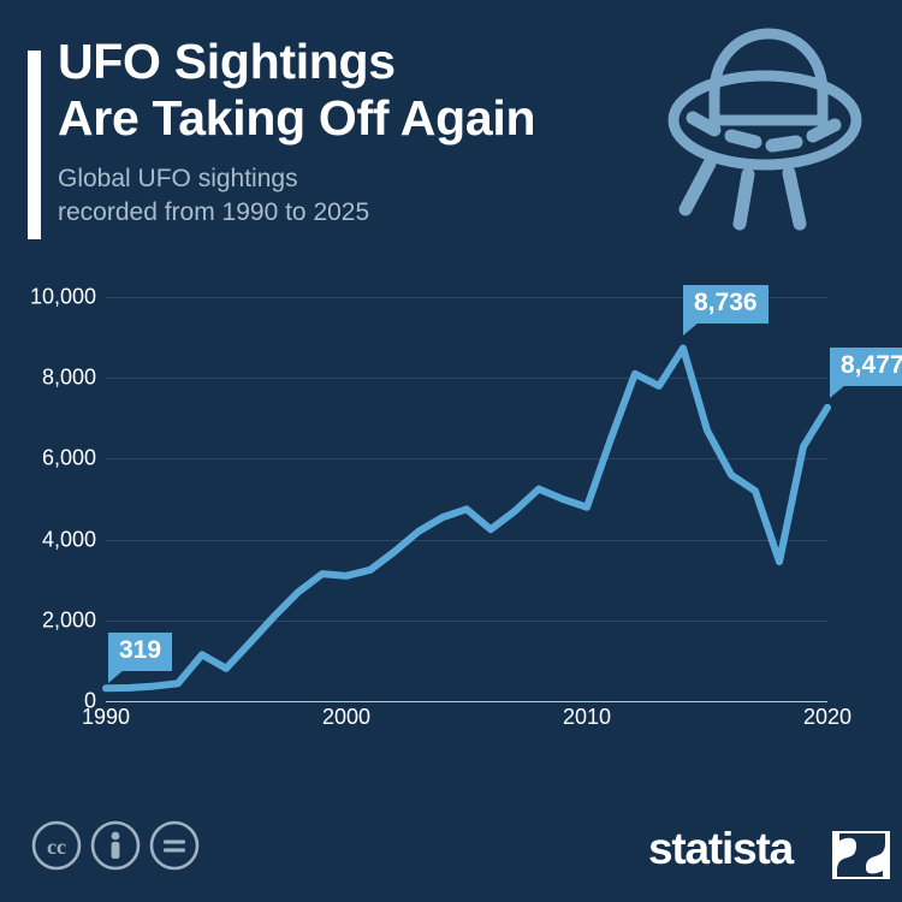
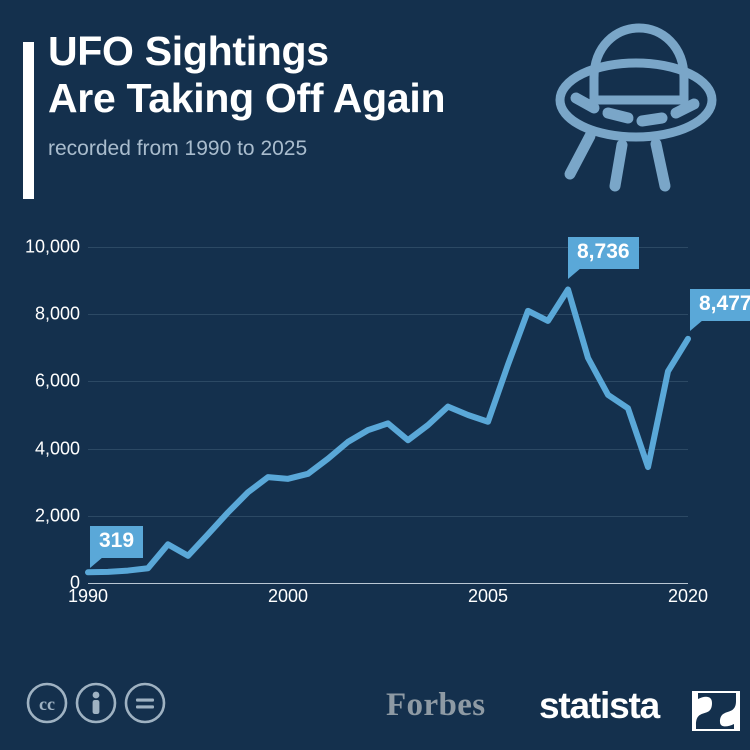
  UFO Sightings
  Are Taking Off Again
- Global UFO sightings
  recorded from 1990 to 2025
  0
  2,000
  4,000
  6,000
  8,000
  10,000
  1990
  2000
- 2010
+ 2005
  2020
  319
  8,736
  8,477
  cc
+ Forbes
  statista
